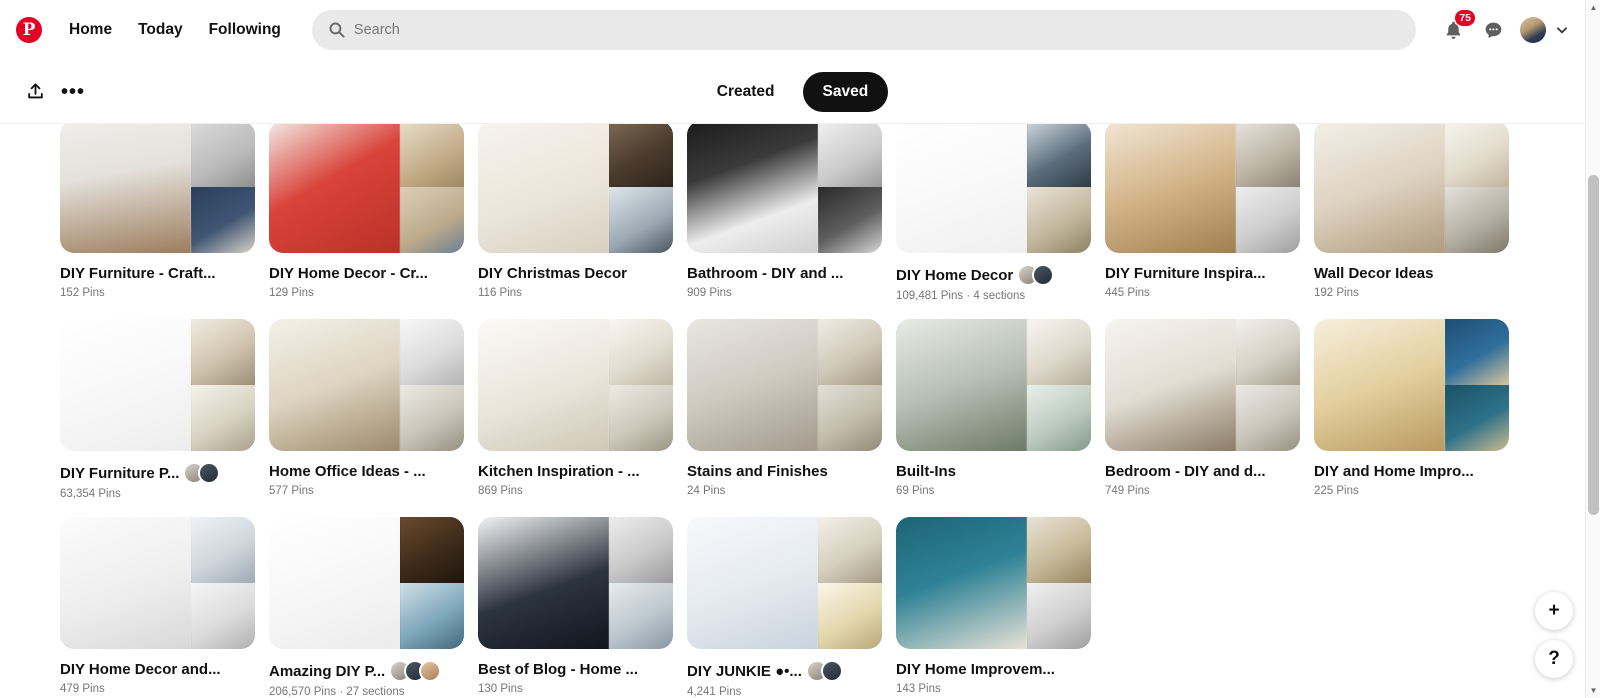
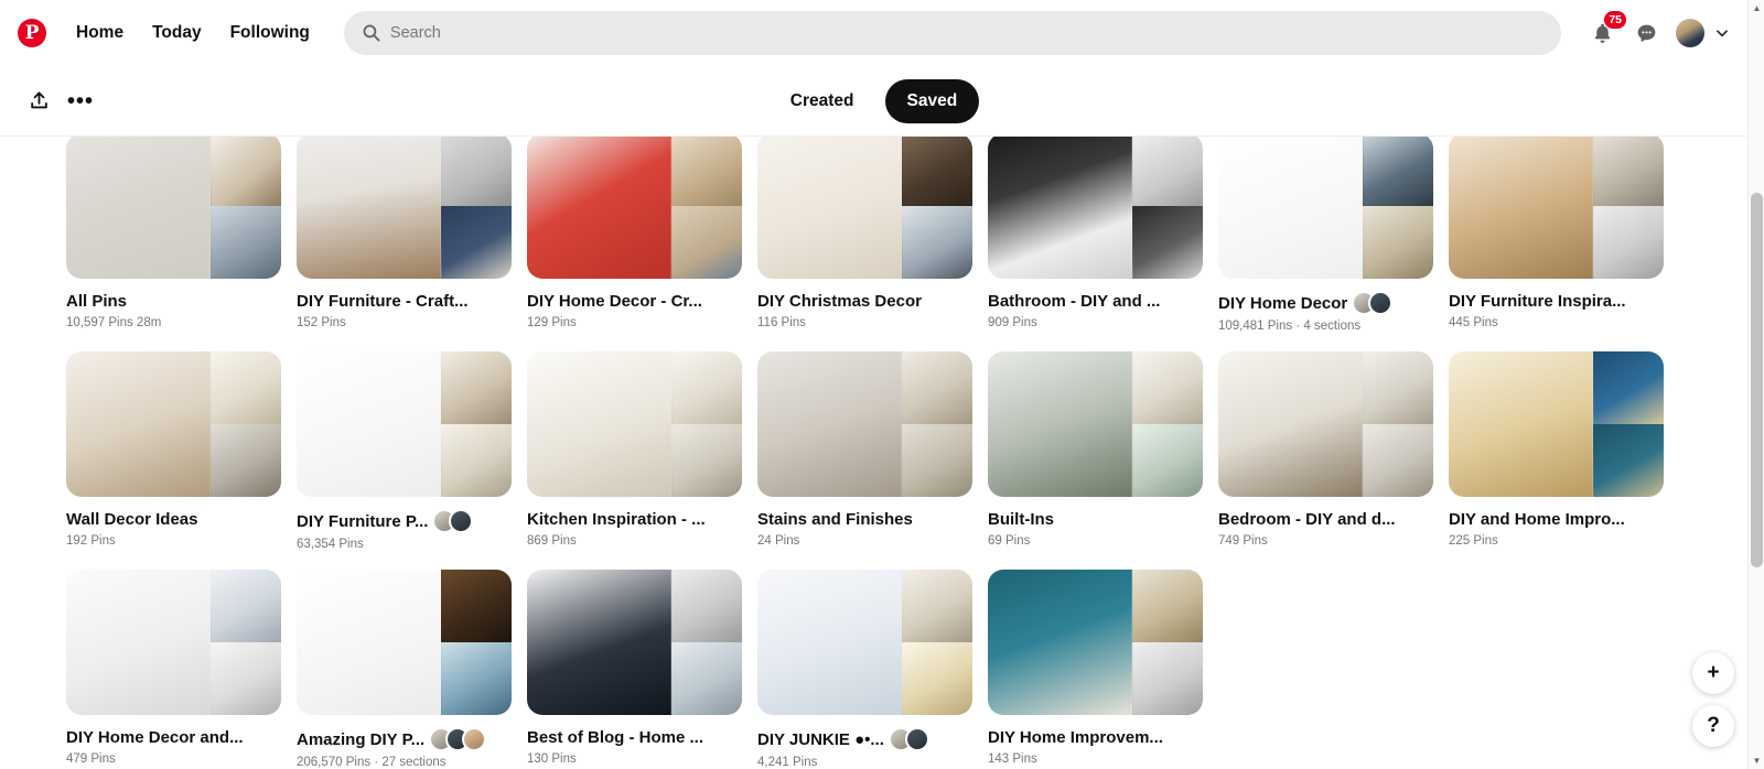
  P
  Home
  Today
  Following
  Search
  75
  •••
  Created
  Saved
+ All Pins
+ 10,597 Pins 28m
  DIY Furniture - Craft...
  152 Pins
  DIY Home Decor - Cr...
  129 Pins
  DIY Christmas Decor
  116 Pins
  Bathroom - DIY and ...
  909 Pins
  DIY Home Decor
  109,481 Pins · 4 sections
  DIY Furniture Inspira...
  445 Pins
  Wall Decor Ideas
  192 Pins
  DIY Furniture P...
  63,354 Pins
- Home Office Ideas - ...
- 577 Pins
  Kitchen Inspiration - ...
  869 Pins
  Stains and Finishes
  24 Pins
  Built-Ins
  69 Pins
  Bedroom - DIY and d...
  749 Pins
  DIY and Home Impro...
  225 Pins
  DIY Home Decor and...
  479 Pins
  Amazing DIY P...
  206,570 Pins · 27 sections
  Best of Blog - Home ...
  130 Pins
  DIY JUNKIE ●•...
  4,241 Pins
  DIY Home Improvem...
  143 Pins
  +
  ?
  ▲
  ▼
